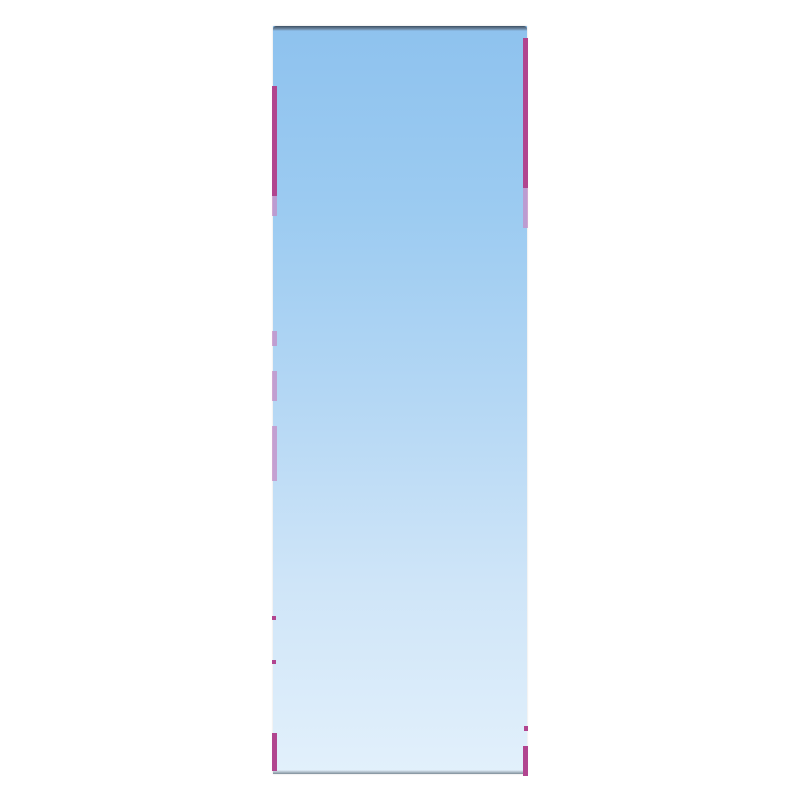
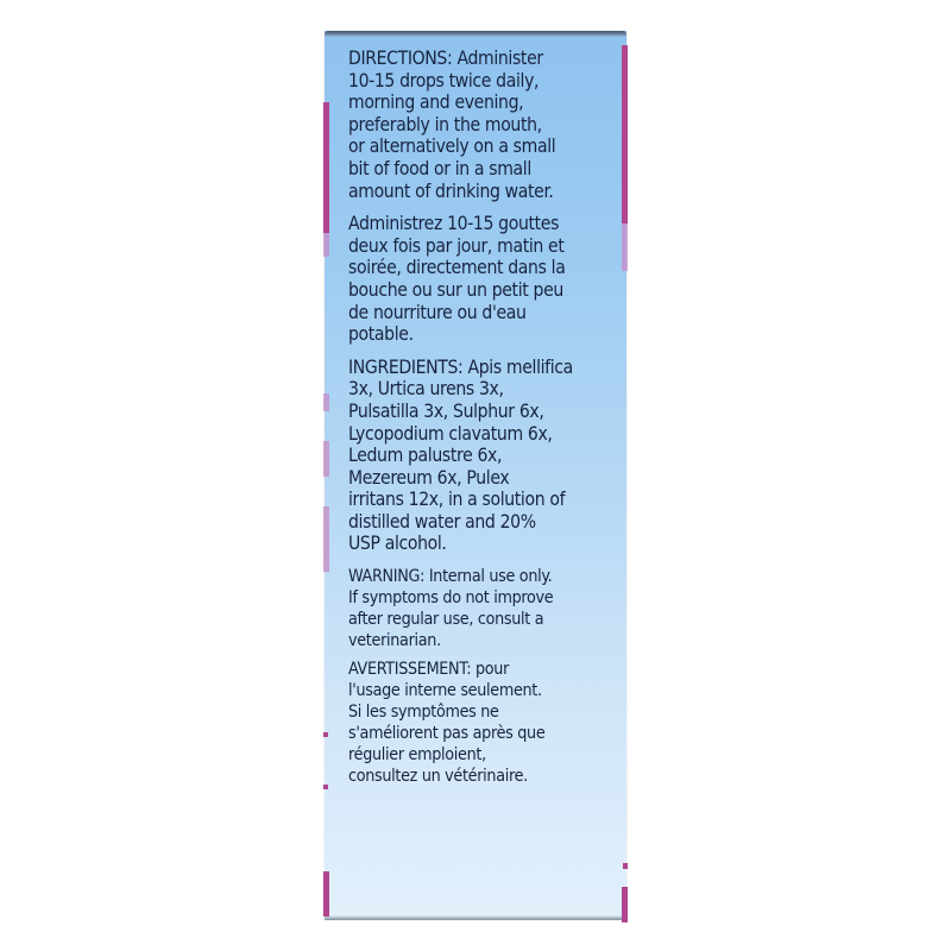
+ DIRECTIONS: Administer
+ 10-15 drops twice daily,
+ morning and evening,
+ preferably in the mouth,
+ or alternatively on a small
+ bit of food or in a small
+ amount of drinking water.
+ Administrez 10-15 gouttes
+ deux fois par jour, matin et
+ soirée, directement dans la
+ bouche ou sur un petit peu
+ de nourriture ou d'eau
+ potable.
+ INGREDIENTS: Apis mellifica
+ 3x, Urtica urens 3x,
+ Pulsatilla 3x, Sulphur 6x,
+ Lycopodium clavatum 6x,
+ Ledum palustre 6x,
+ Mezereum 6x, Pulex
+ irritans 12x, in a solution of
+ distilled water and 20%
+ USP alcohol.
+ WARNING: Internal use only.
+ If symptoms do not improve
+ after regular use, consult a
+ veterinarian.
+ AVERTISSEMENT: pour
+ l'usage interne seulement.
+ Si les symptômes ne
+ s'améliorent pas après que
+ régulier emploient,
+ consultez un vétérinaire.
